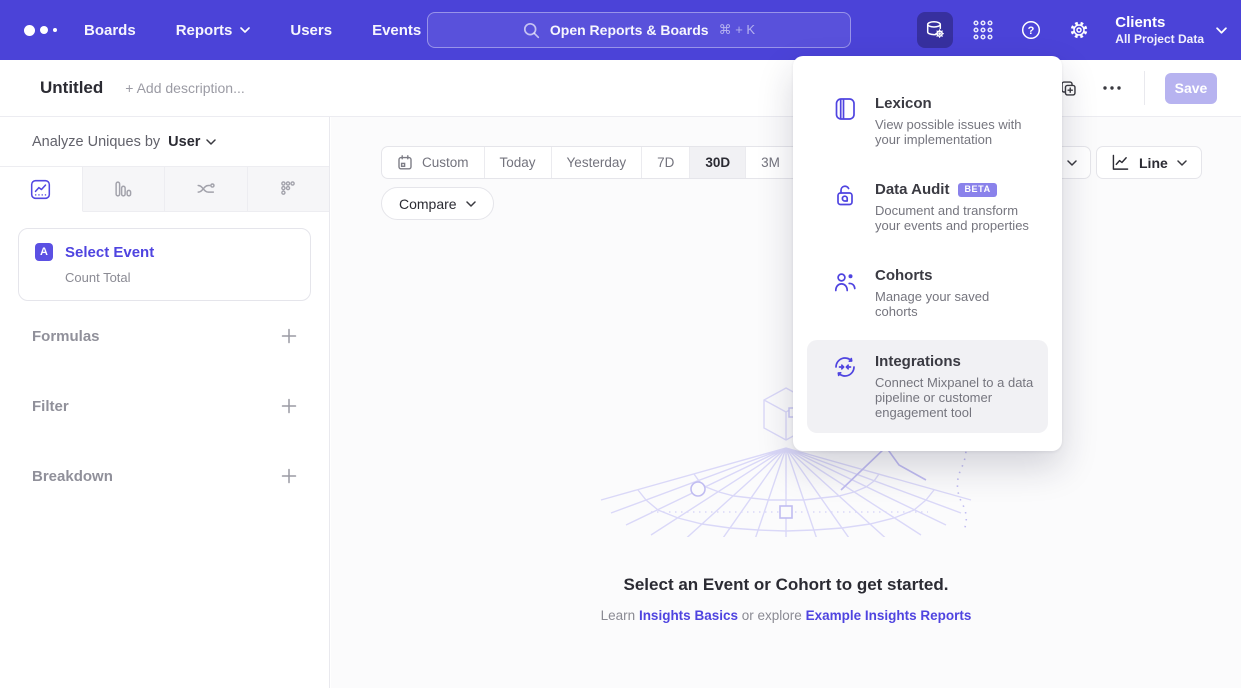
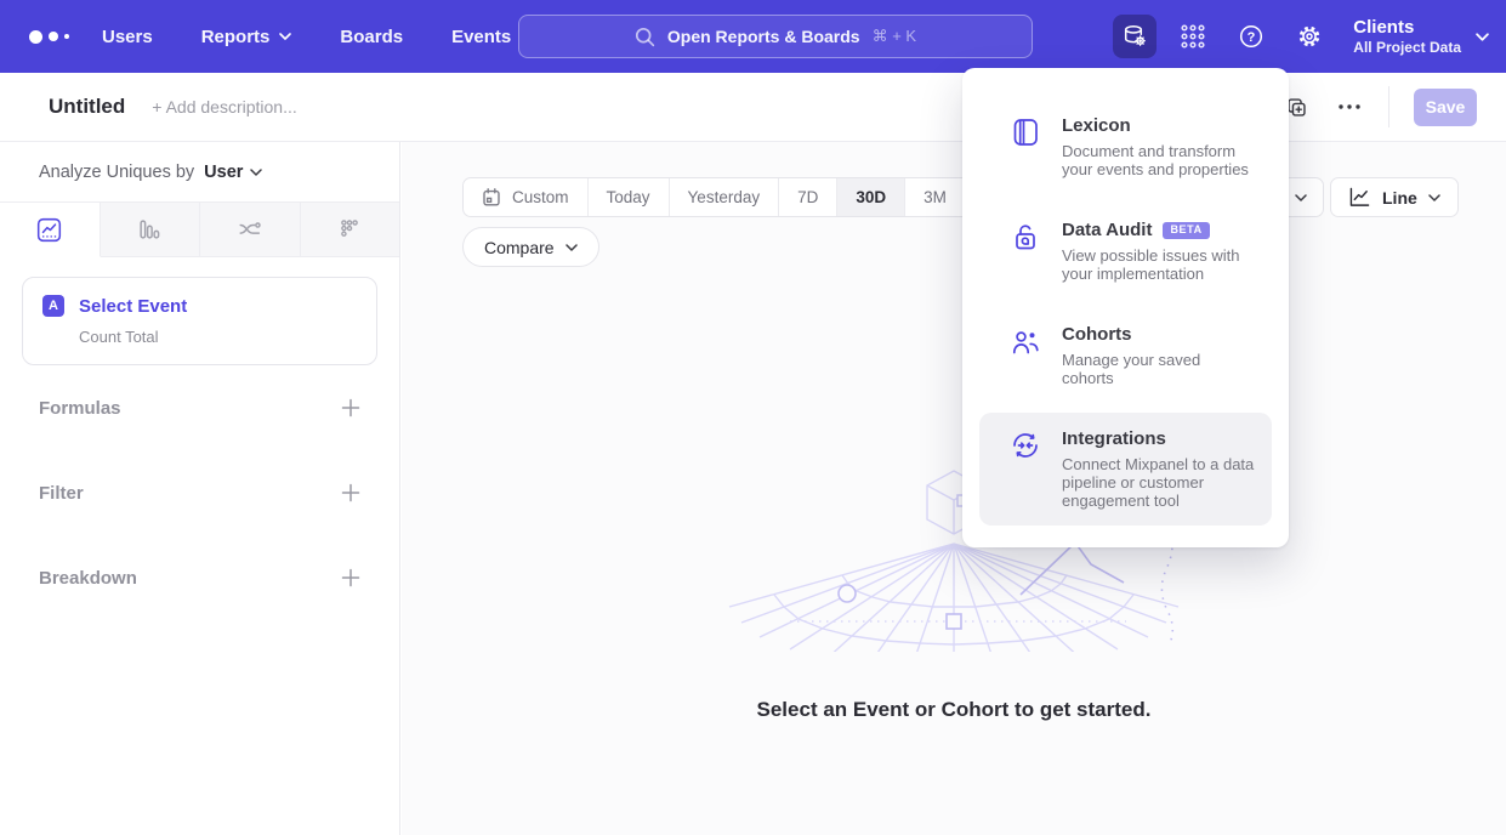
- Boards
+ Users
  Reports
- Users
+ Boards
  Events
  Open Reports & Boards
  ⌘ + K
  ?
  Clients
  All Project Data
  Untitled
  + Add description...
  Save
  Analyze Uniques by
  User
  A
  Select Event
  Count Total
  Formulas
  Filter
  Breakdown
  Custom
  Today
  Yesterday
  7D
  30D
  3M
  Compare
  Line
  Select an Event or Cohort to get started.
- Learn Insights Basics or explore Example Insights Reports
  Lexicon
- View possible issues with your implementation
+ Document and transform your events and properties
  Data Audit
  BETA
- Document and transform your events and properties
+ View possible issues with your implementation
  Cohorts
  Manage your saved cohorts
  Integrations
  Connect Mixpanel to a data pipeline or customer engagement tool
